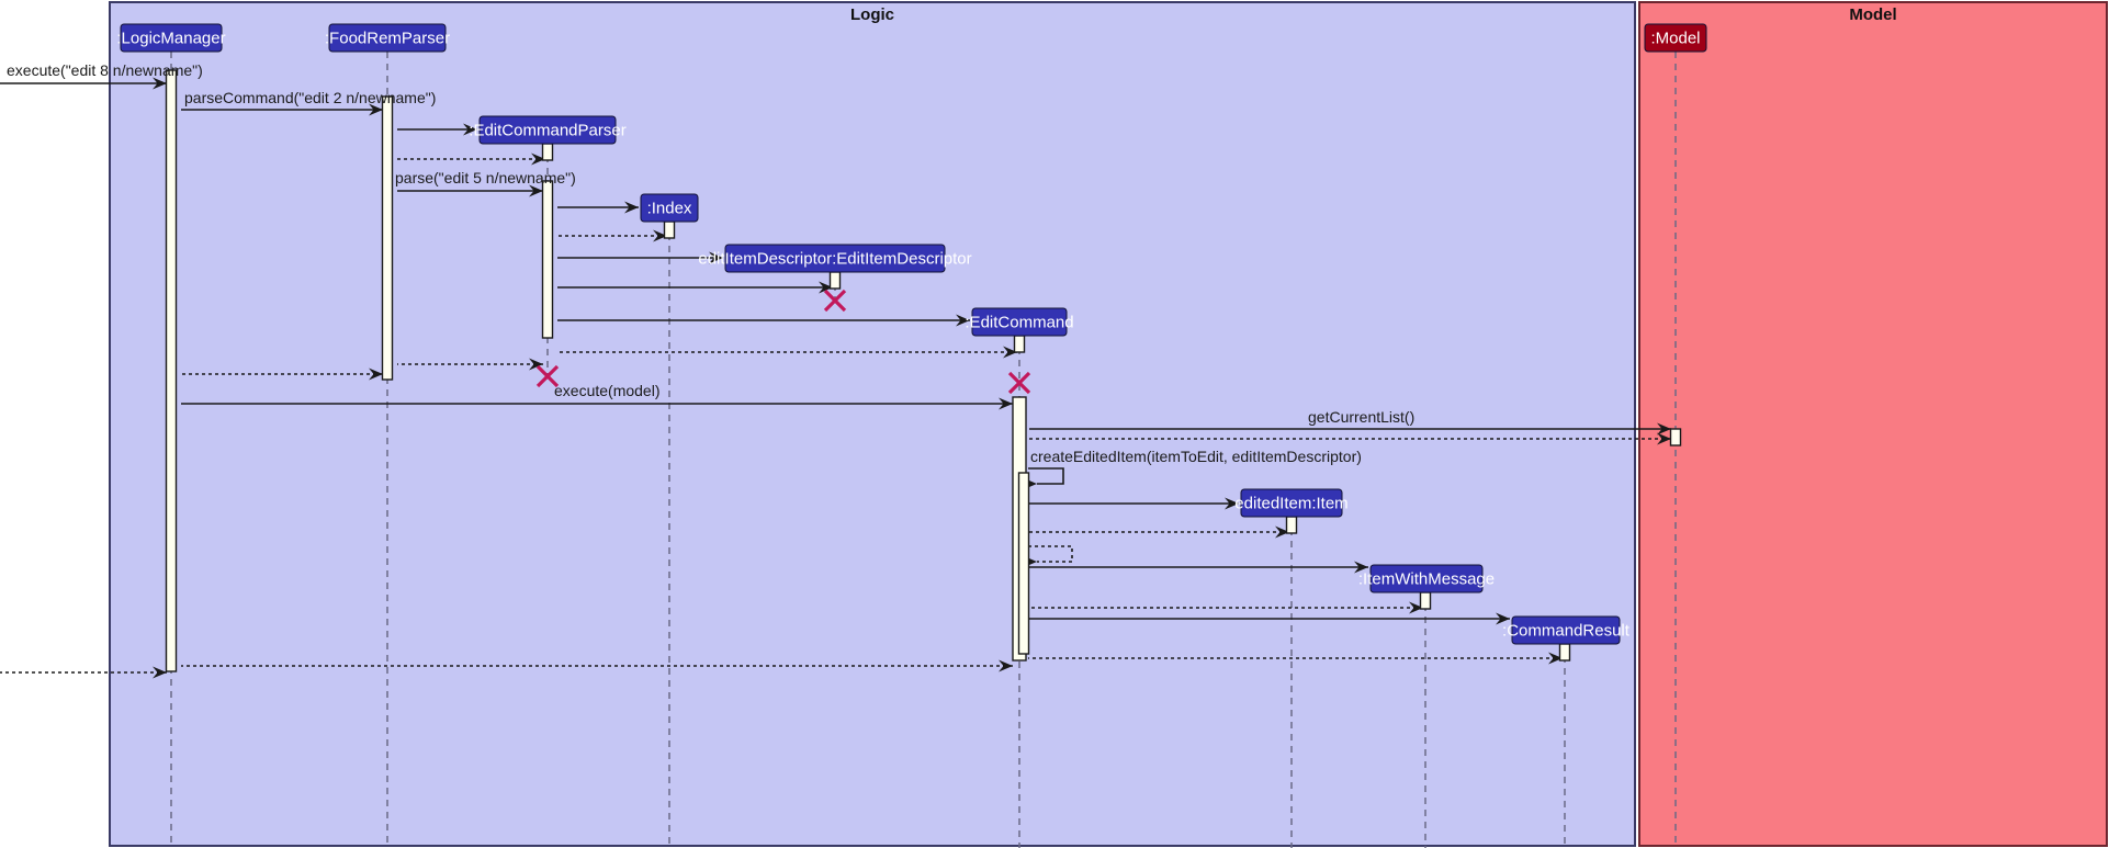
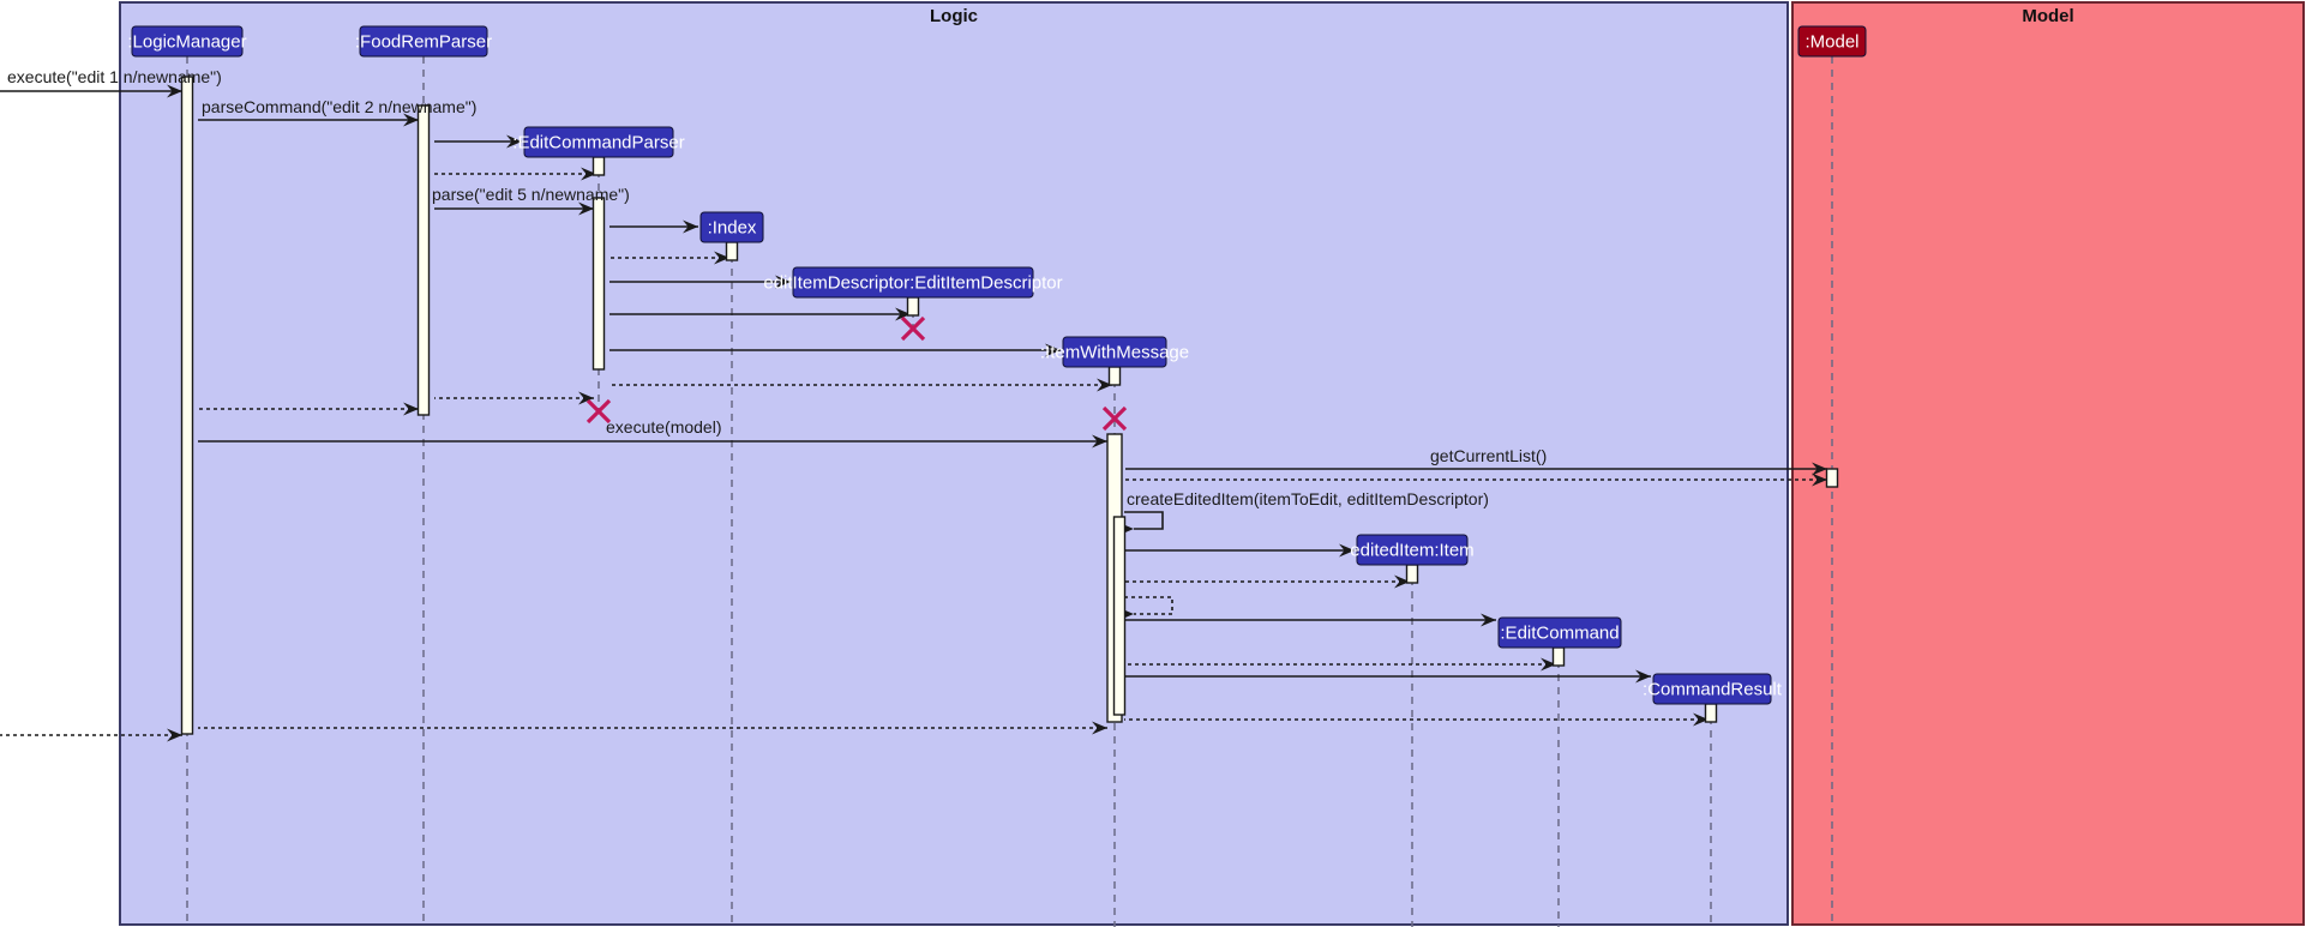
  Logic
  Model
  :LogicManager
  :FoodRemParser
  :EditCommandParser
  :Index
  editItemDescriptor:EditItemDescriptor
- :EditCommand
+ :ItemWithMessage
  editedItem:Item
- :ItemWithMessage
+ :EditCommand
  :CommandResult
  :Model
- execute("edit 8 n/newname")
+ execute("edit 1 n/newname")
  parseCommand("edit 2 n/newname")
  parse("edit 5 n/newname")
  execute(model)
  getCurrentList()
  createEditedItem(itemToEdit, editItemDescriptor)
